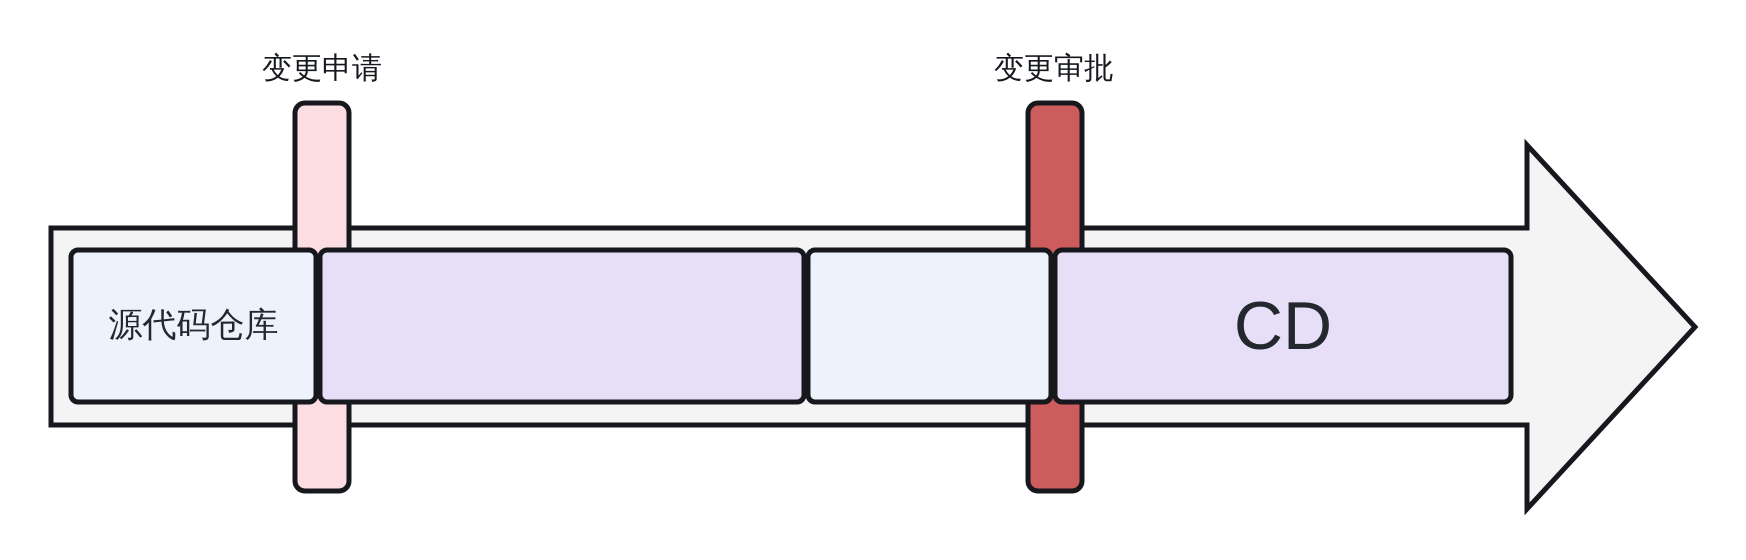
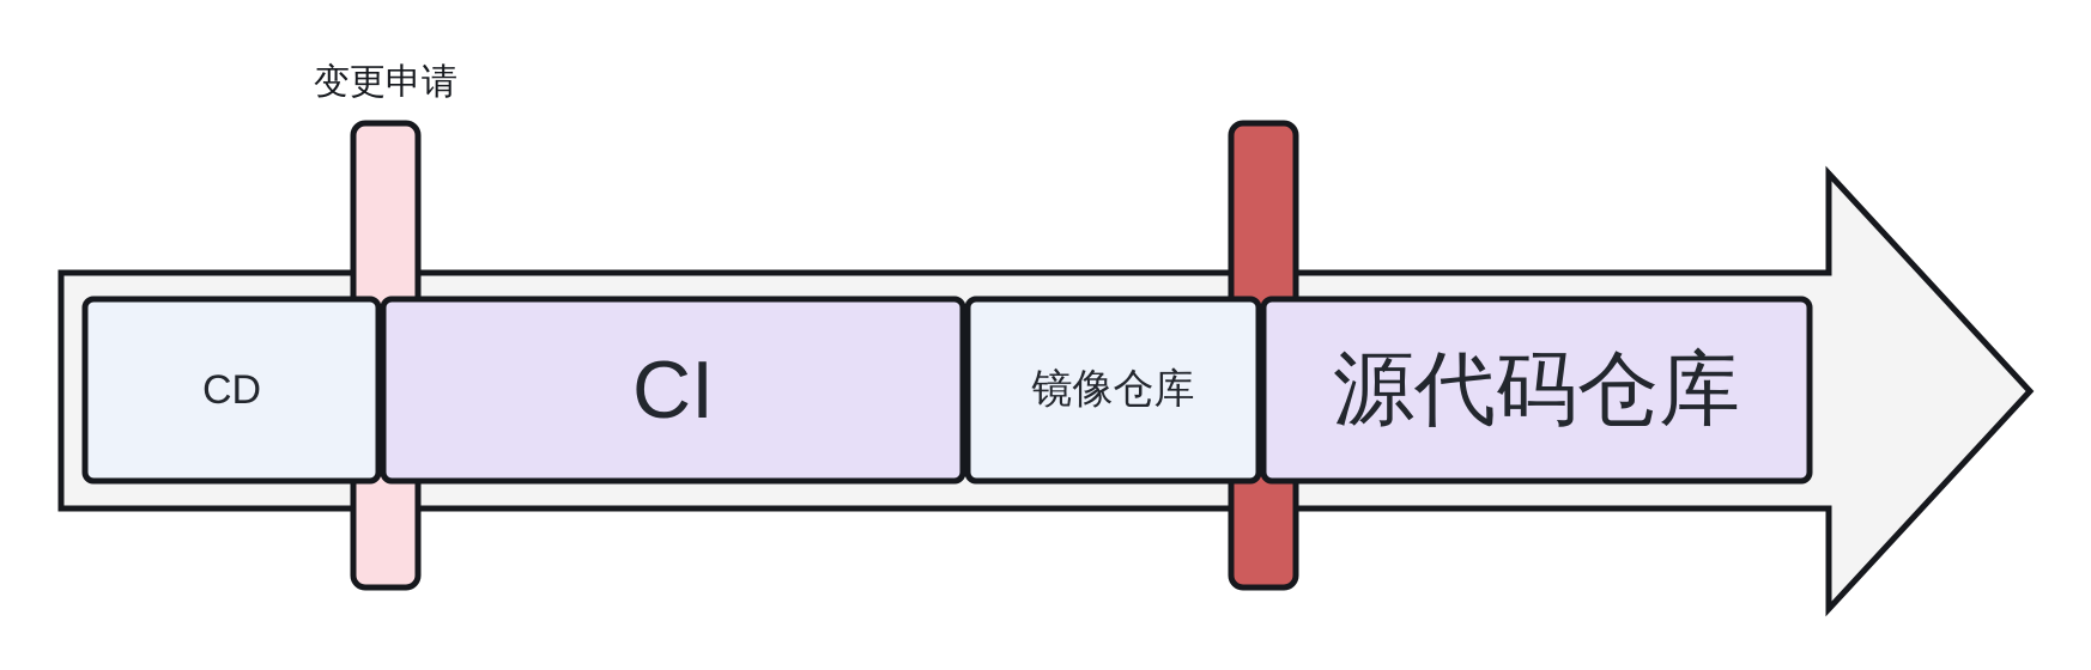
  变更申请
- 变更审批
- 源代码仓库
+ CD
+ CI
+ 镜像仓库
- CD
+ 源代码仓库
